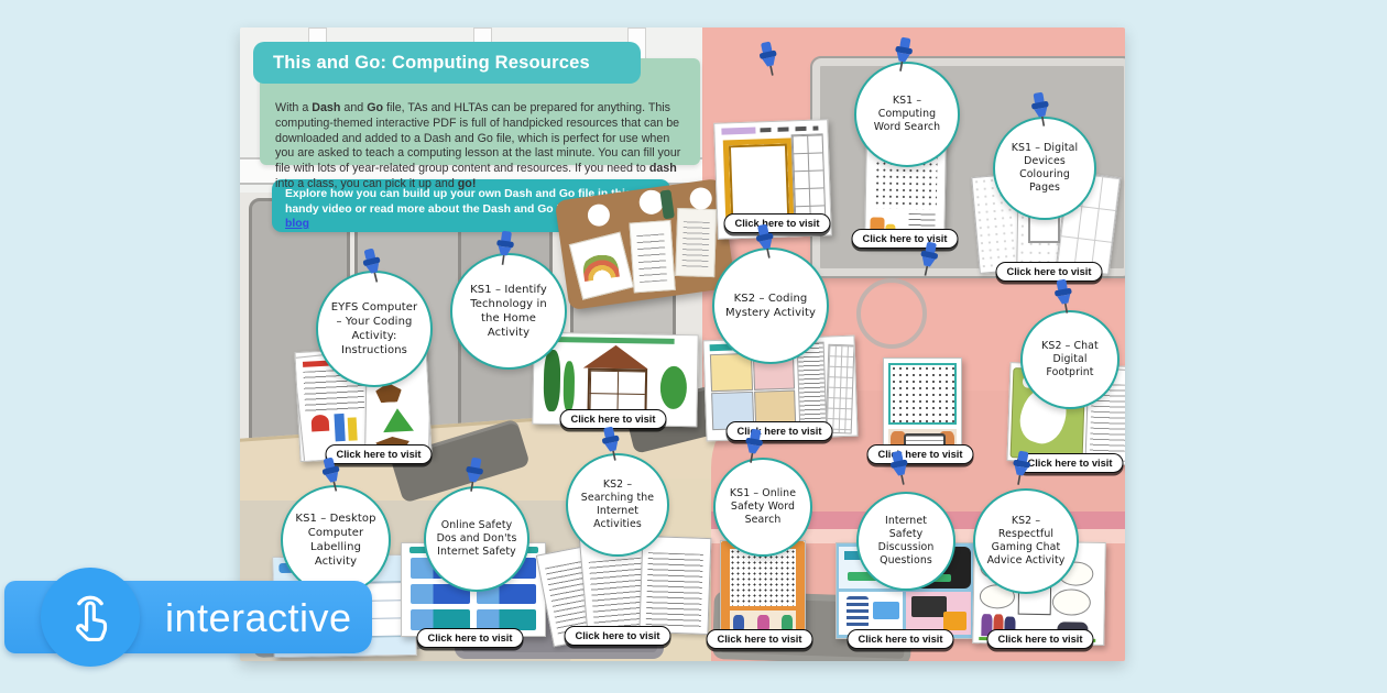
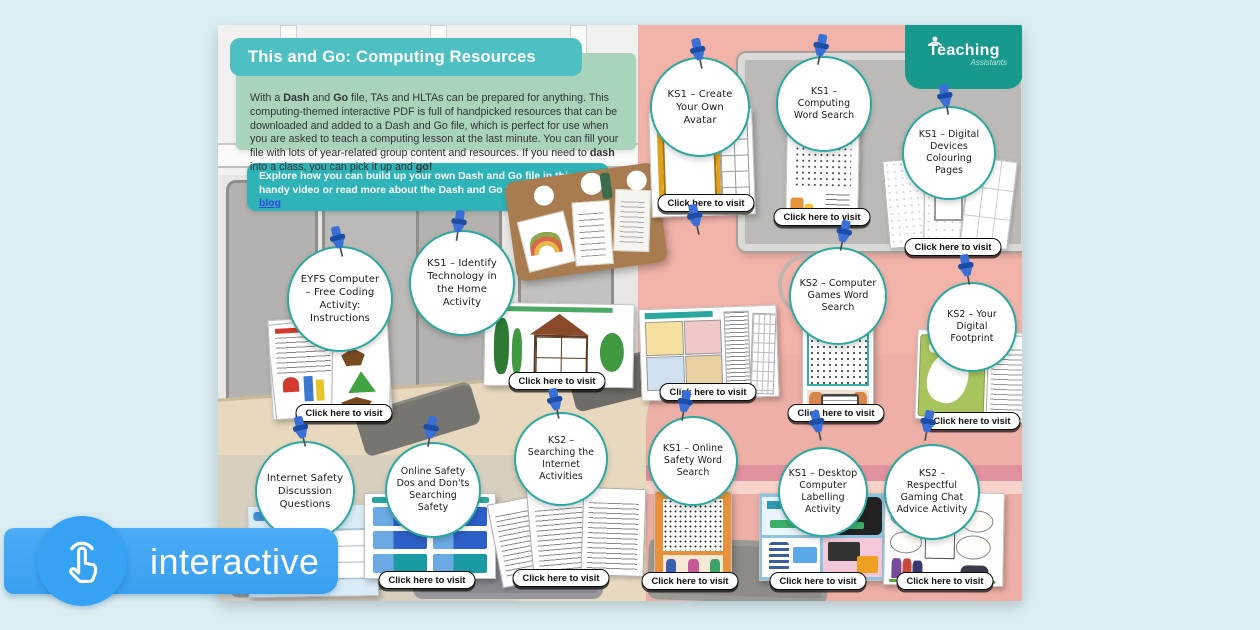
  This and Go: Computing Resources
  With a Dash and Go file, TAs and HLTAs can be prepared for anything. This computing-themed interactive PDF is full of handpicked resources that can be downloaded and added to a Dash and Go file, which is perfect for use when you are asked to teach a computing lesson at the last minute. You can fill your file with lots of year-related group content and resources. If you need to dash into a class, you can pick it up and go!
  Explore how you can build up your own Dash and Go file handy video or read more about the Dash and Go blog
+ Teaching
+ Assistants
  Click here to visit
+ KS1 – Create Your Own Avatar
  Click here to visit
  KS1 – Computing Word Search
  Click here to visit
  KS1 – Digital Devices Colouring Pages
  Click here to visit
- EYFS Computer – Your Coding Activity: Instructions
+ EYFS Computer – Free Coding Activity: Instructions
  Click here to visit
  KS1 – Identify Technology in the Home Activity
  Cli here to visit
- KS2 – Coding Mystery Activity
  Cli here to visit
+ KS2 – Computer Games Word Search
  Click here to visit
- KS2 – Chat Digital Footprint
+ KS2 – Your Digital Footprint
- KS1 – Desktop Computer Labelling Activity
+ Internet Safety Discussion Questions
  Click here to visit
- Online Safety Dos and Don'ts Internet Safety
+ Online Safety Dos and Don'ts Searching Safety
  Click here to visit
  KS2 – Searching the Internet Activities
  Click here to visit
  KS1 – Online Safety Word Search
  Click here to visit
- Internet Safety Discussion Questions
+ KS1 – Desktop Computer Labelling Activity
  Click here to visit
  KS2 – Respectful Gaming Chat Advice Activity
  interactive
